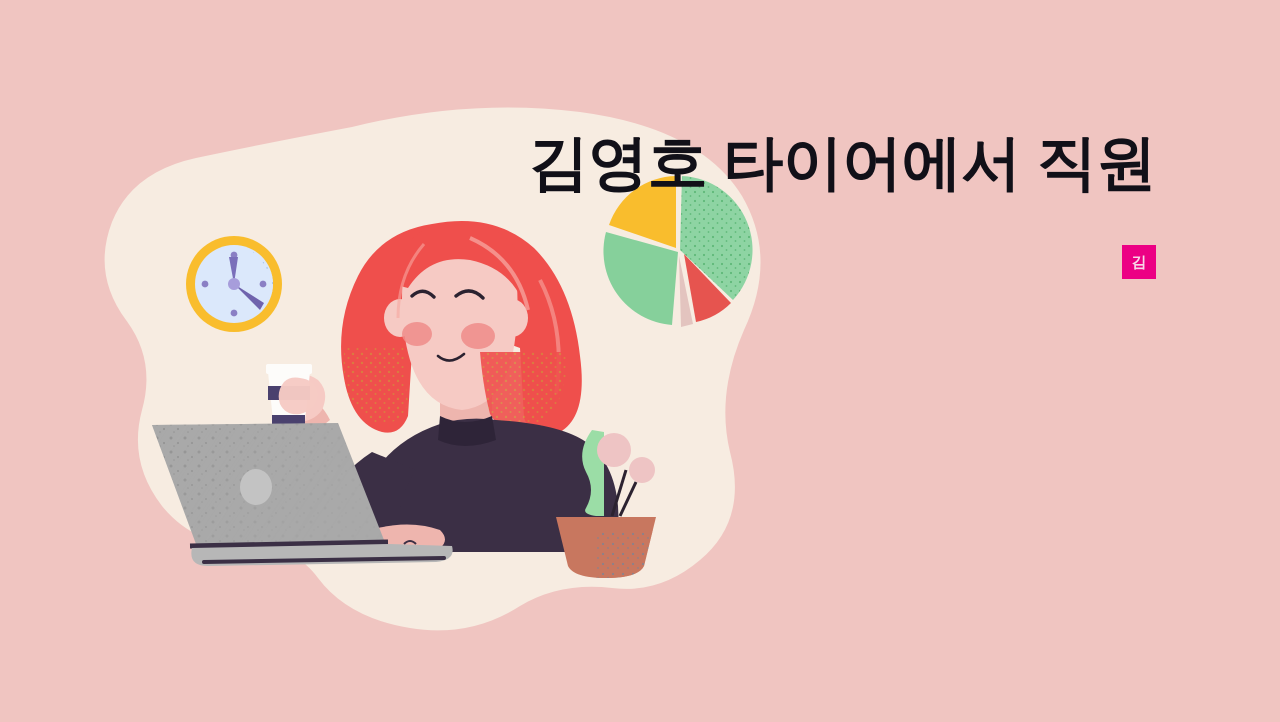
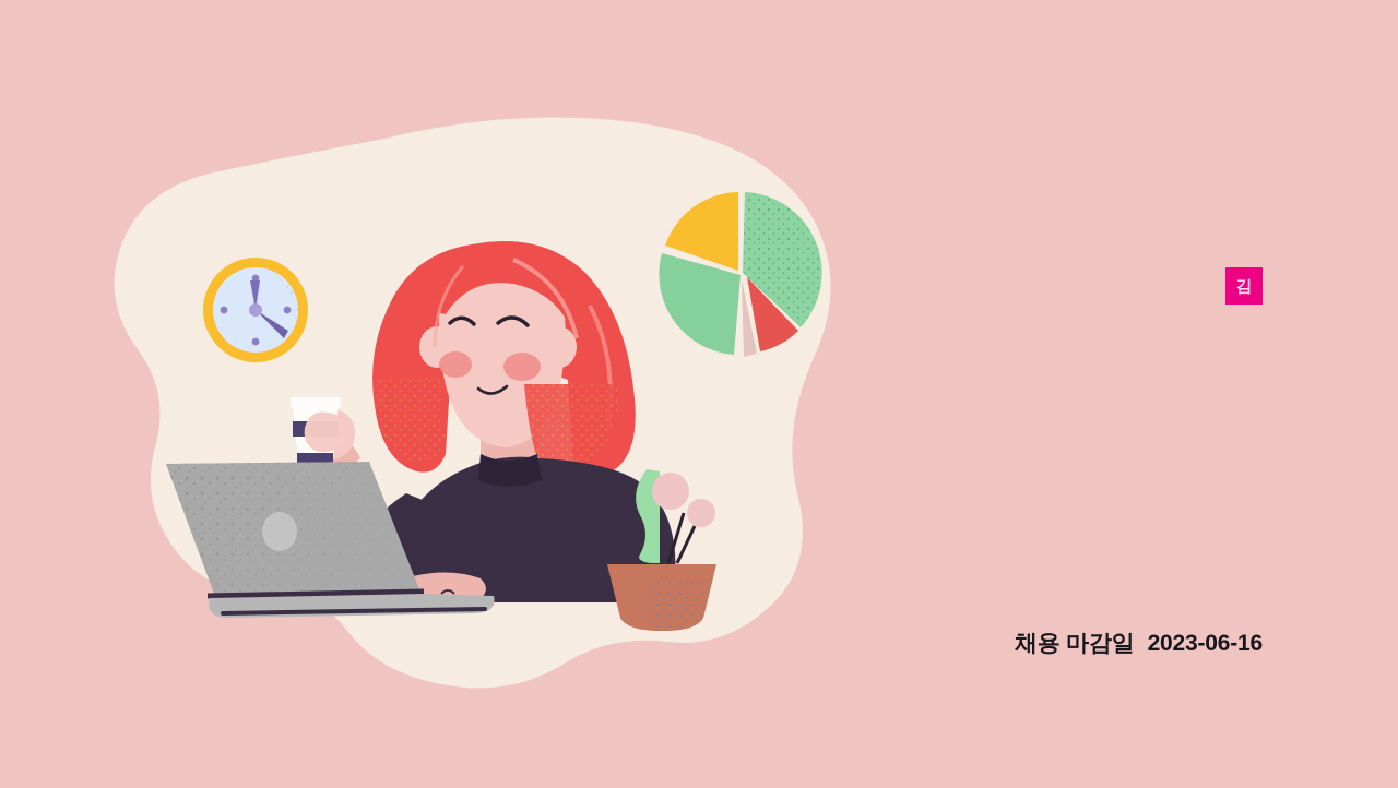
- 김영호 타이어에서 직원
  김
+ 채용 마감일
+ 2023-06-16
